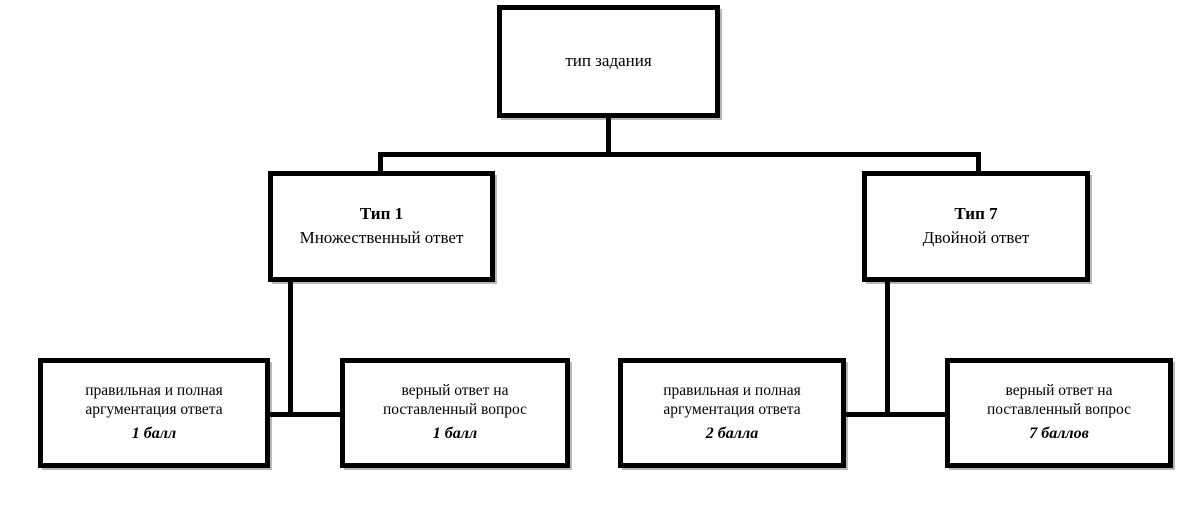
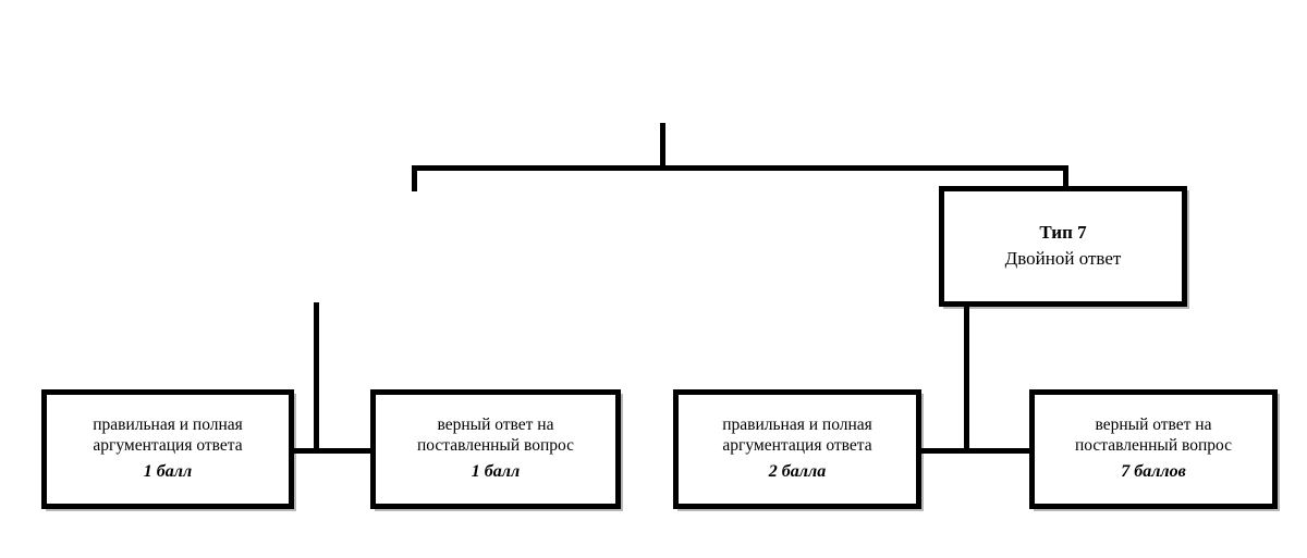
- тип задания
- Тип 1
- Множественный ответ
  Тип 7
  Двойной ответ
  правильная и полная
  аргументация ответа
  1 балл
  верный ответ на
  поставленный вопрос
  1 балл
  правильная и полная
  аргументация ответа
  2 балла
  верный ответ на
  поставленный вопрос
  7 баллов
